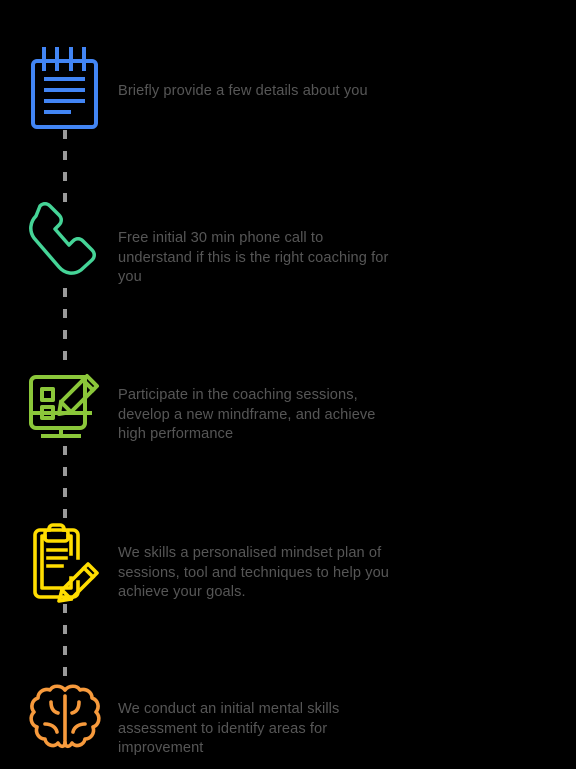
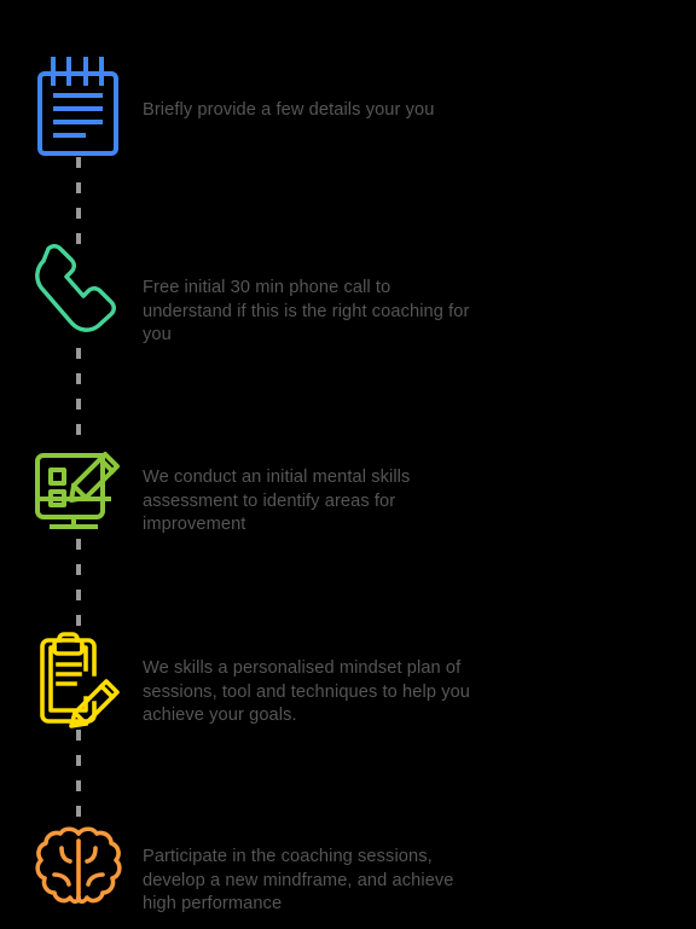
- Briefly provide a few details about you
+ Briefly provide a few details your you
  Free initial 30 min phone call to understand if this is the right coaching for you
- Participate in the coaching sessions, develop a new mindframe, and achieve high performance
+ We conduct an initial mental skills assessment to identify areas for improvement
  We skills a personalised mindset plan of sessions, tool and techniques to help you achieve your goals.
- We conduct an initial mental skills assessment to identify areas for improvement
+ Participate in the coaching sessions, develop a new mindframe, and achieve high performance
